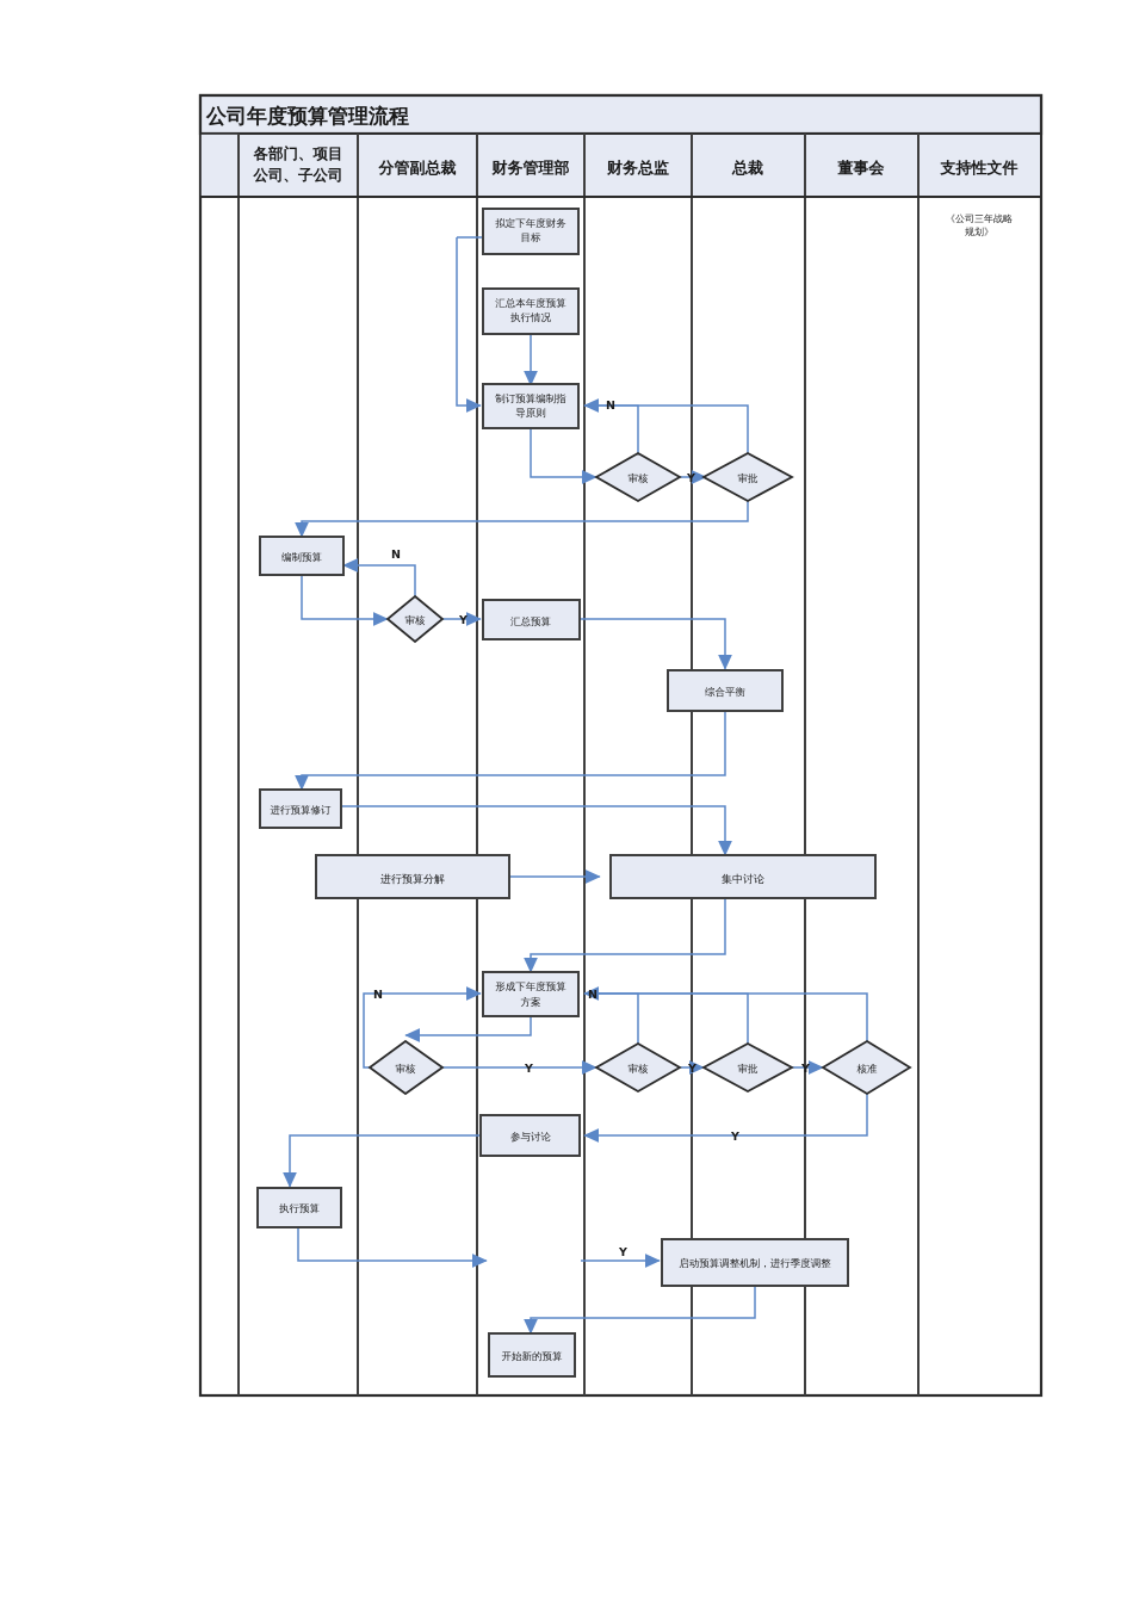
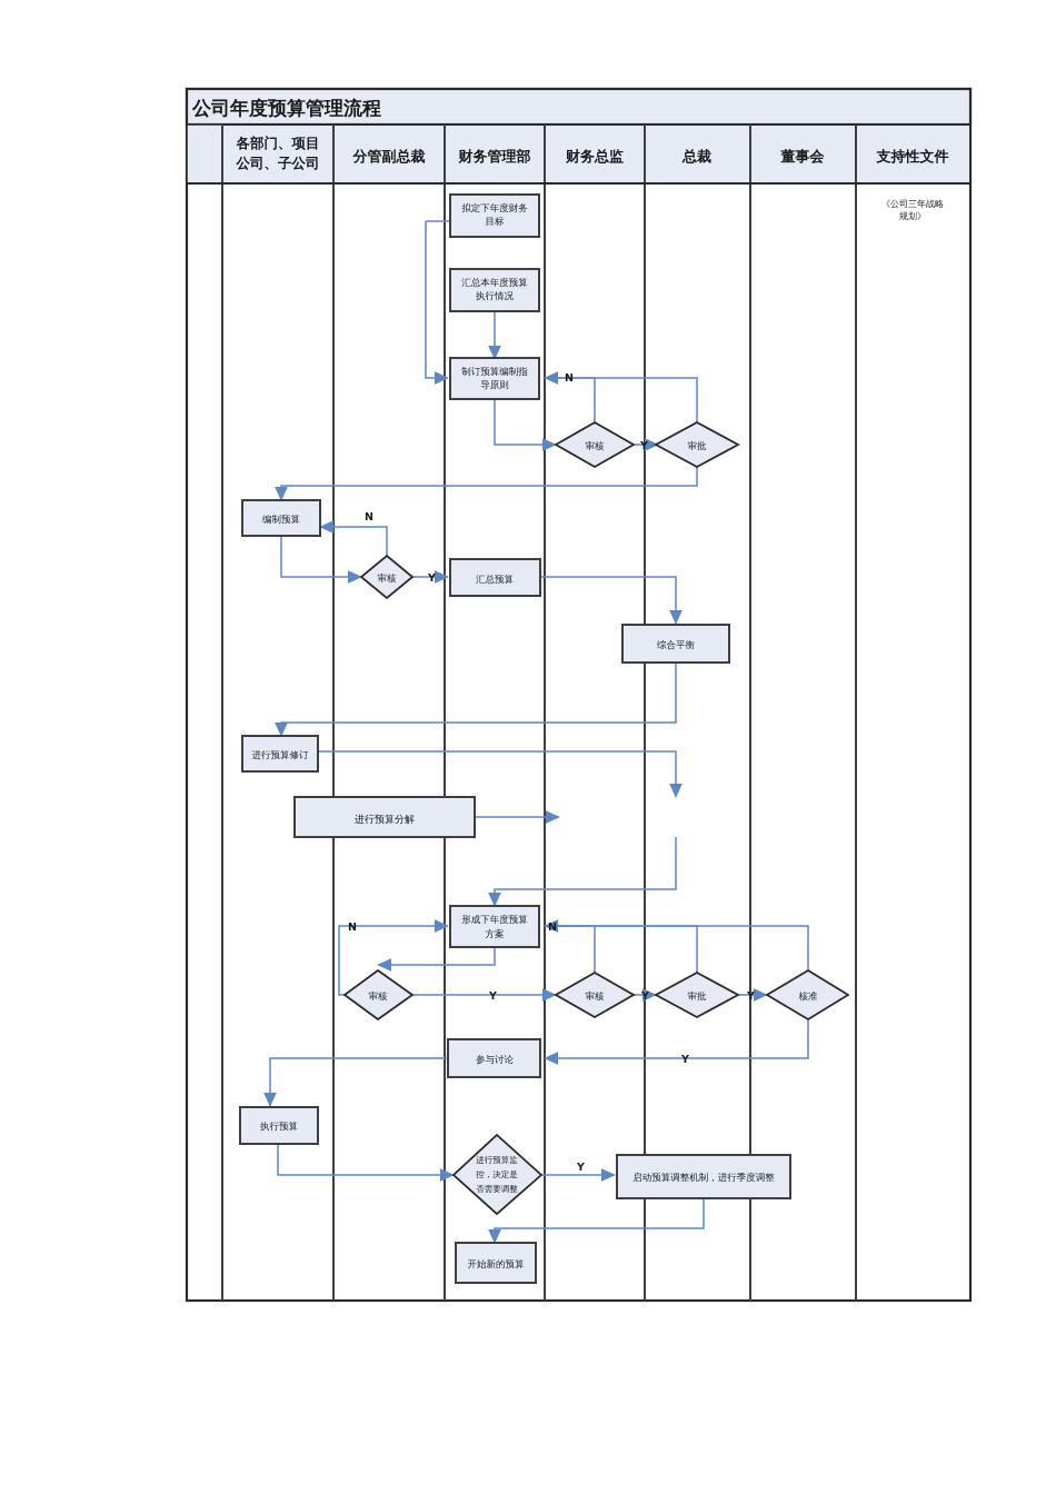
  公司年度预算管理流程
  各部门、项目
  公司、子公司
  分管副总裁
  财务管理部
  财务总监
  总裁
  董事会
  支持性文件
  《公司三年战略
  规划》
  拟定下年度财务
  目标
  汇总本年度预算
  执行情况
  制订预算编制指
  导原则
  审核
  审批
  编制预算
  审核
  汇总预算
  综合平衡
  进行预算修订
  进行预算分解
- 集中讨论
  形成下年度预算
  方案
  审核
  审核
  审批
  核准
  参与讨论
  执行预算
+ 进行预算监
+ 控，决定是
+ 否需要调整
  启动预算调整机制，进行季度调整
  开始新的预算
  N
  Y
  N
  Y
  N
  N
  Y
  Y
  Y
  Y
  Y
